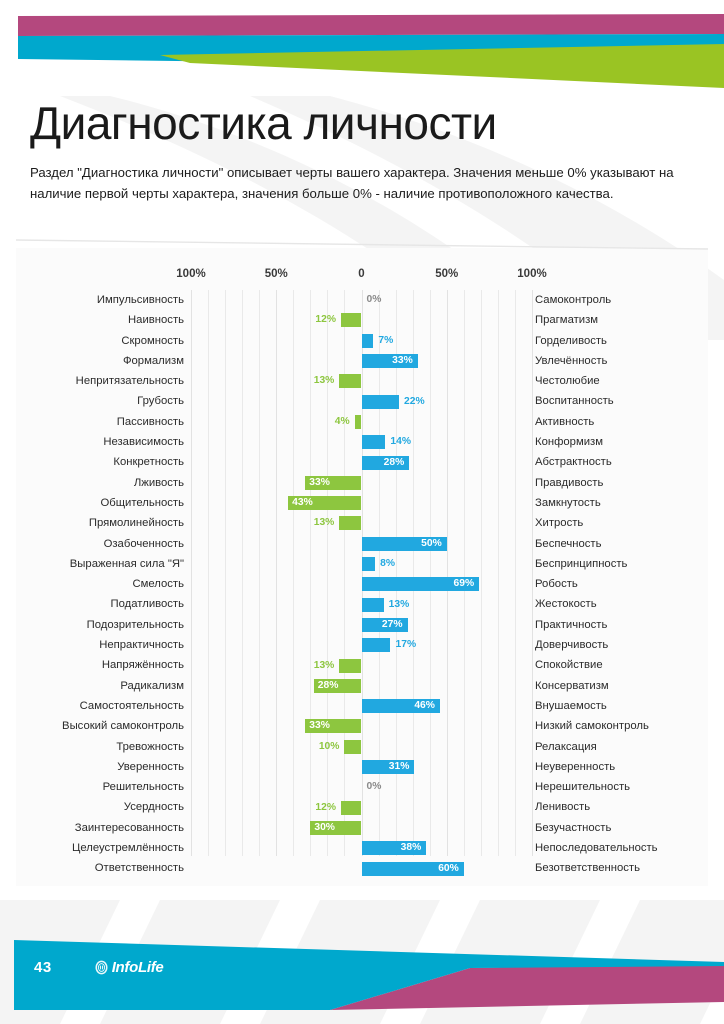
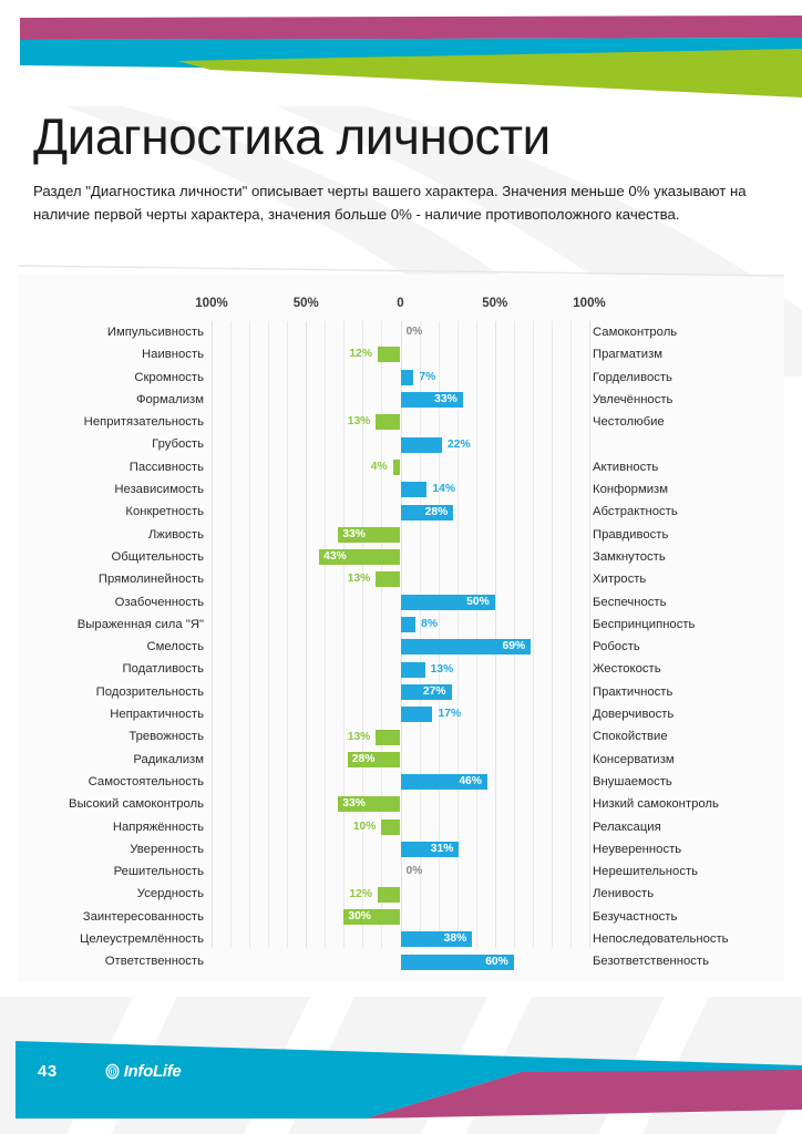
  Диагностика личности
  Раздел "Диагностика личности" описывает черты вашего характера. Значения меньше 0% указывают на наличие первой черты характера, значения больше 0% - наличие противоположного качества.
  100%
  50%
  0
  50%
  100%
  Импульсивность
  Самоконтроль
  0%
  Наивность
  Прагматизм
  12%
  Скромность
  Горделивость
  7%
  Формализм
  Увлечённость
  33%
  Непритязательность
  Честолюбие
  13%
  Грубость
- Воспитанность
  22%
  Пассивность
  Активность
  4%
  Независимость
  Конформизм
  14%
  Конкретность
  Абстрактность
  28%
  Лживость
  Правдивость
  33%
  Общительность
  Замкнутость
  43%
  Прямолинейность
  Хитрость
  13%
  Озабоченность
  Беспечность
  50%
  Выраженная сила "Я"
  Беспринципность
  8%
  Смелость
  Робость
  69%
  Податливость
  Жестокость
  13%
  Подозрительность
  Практичность
  27%
  Непрактичность
  Доверчивость
  17%
- Напряжённость
+ Тревожность
  Спокойствие
  13%
  Радикализм
  Консерватизм
  28%
  Самостоятельность
  Внушаемость
  46%
  Высокий самоконтроль
  Низкий самоконтроль
  33%
- Тревожность
+ Напряжённость
  Релаксация
  10%
  Уверенность
  Неуверенность
  31%
  Решительность
  Нерешительность
  0%
  Усердность
  Ленивость
  12%
  Заинтересованность
  Безучастность
  30%
  Целеустремлённость
  Непоследовательность
  38%
  Ответственность
  Безответственность
  60%
  43
  InfoLife
